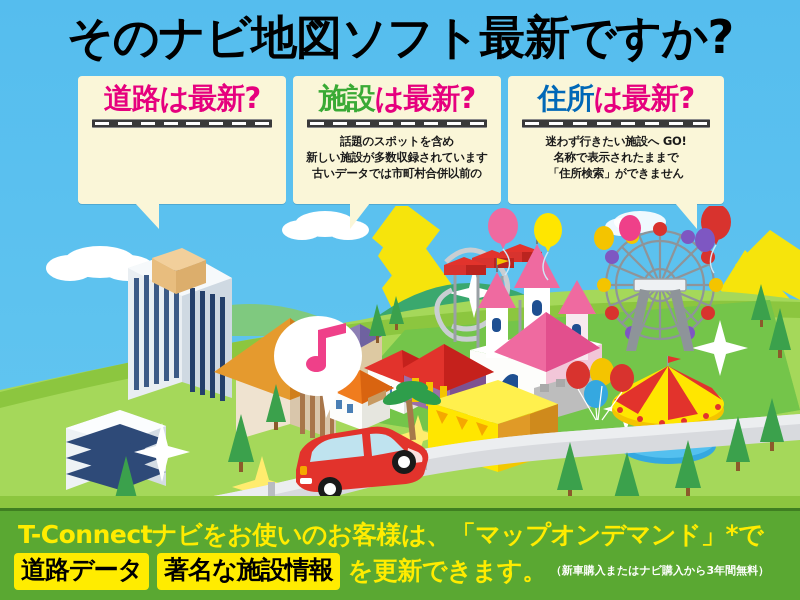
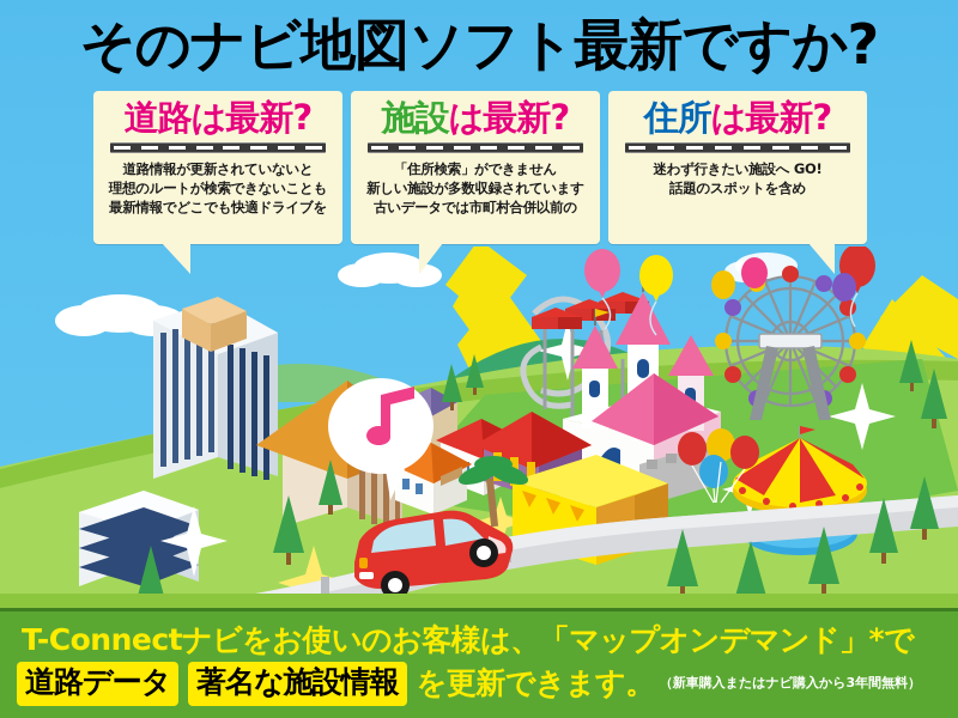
  そのナビ地図ソフト最新ですか?
  道路は最新?
+ 道路情報が更新されていないと
+ 理想のルートが検索できないことも
+ 最新情報でどこでも快適ドライブを
  施設は最新?
- 話題のスポットを含め
+ 「住所検索」ができません
  新しい施設が多数収録されています
  古いデータでは市町村合併以前の
  住所は最新?
  迷わず行きたい施設へ GO!
- 名称で表示されたままで
- 「住所検索」ができません
+ 話題のスポットを含め
  T-Connectナビをお使いのお客様は、「マップオンデマンド」*で
  道路データ
  著名な施設情報
  を更新できます。
  （新車購入またはナビ購入から3年間無料）
